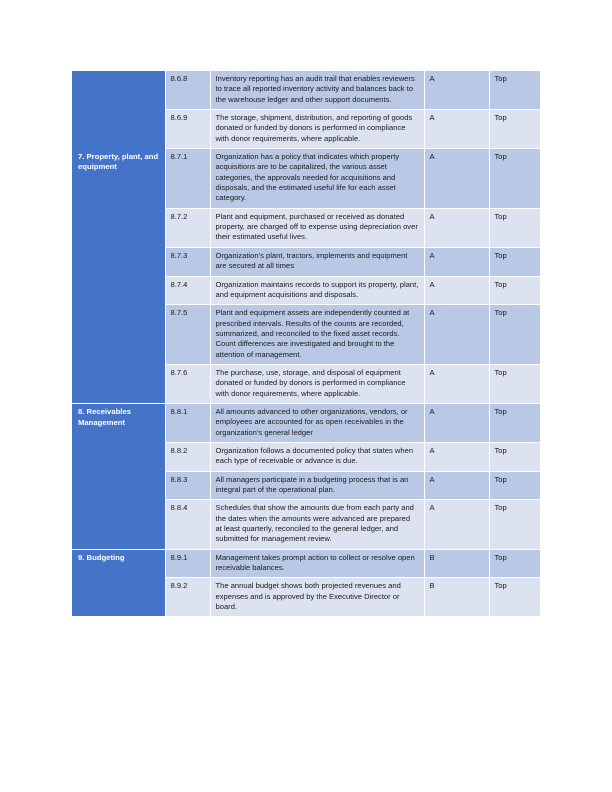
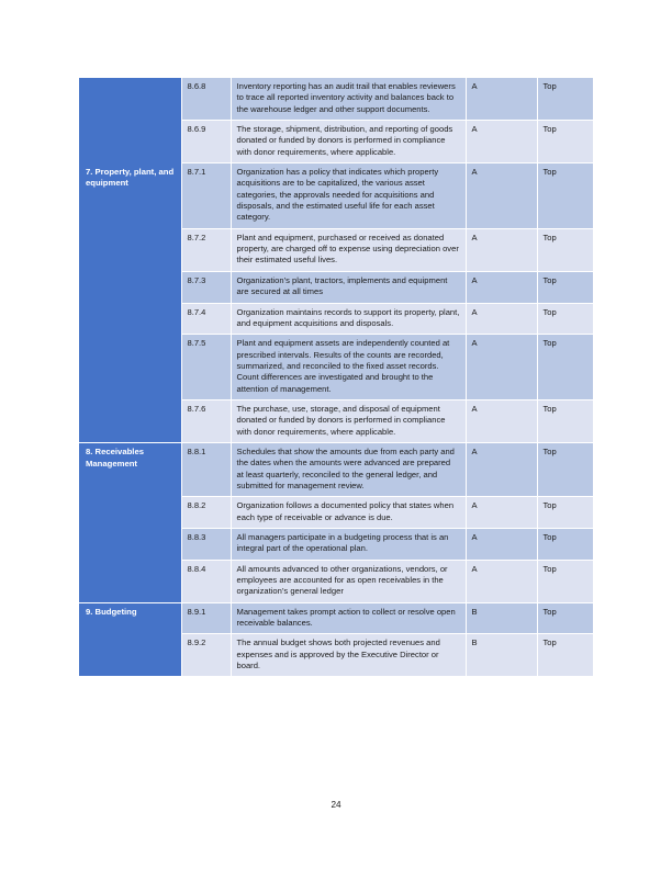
  	8.6.8	Inventory reporting has an audit trail that enables reviewers to trace all reported inventory activity and balances back to the warehouse ledger and other support documents.	A	Top
  8.6.9	The storage, shipment, distribution, and reporting of goods donated or funded by donors is performed in compliance with donor requirements, where applicable.	A	Top
  7. Property, plant, and equipment	8.7.1	Organization has a policy that indicates which property acquisitions are to be capitalized, the various asset categories, the approvals needed for acquisitions and disposals, and the estimated useful life for each asset category.	A	Top
  8.7.2	Plant and equipment, purchased or received as donated property, are charged off to expense using depreciation over their estimated useful lives.	A	Top
  8.7.3	Organization’s plant, tractors, implements and equipment are secured at all times	A	Top
  8.7.4	Organization maintains records to support its property, plant, and equipment acquisitions and disposals.	A	Top
  8.7.5	Plant and equipment assets are independently counted at prescribed intervals. Results of the counts are recorded, summarized, and reconciled to the fixed asset records. Count differences are investigated and brought to the attention of management.	A	Top
  8.7.6	The purchase, use, storage, and disposal of equipment donated or funded by donors is performed in compliance with donor requirements, where applicable.	A	Top
- 8. Receivables Management	8.8.1	All amounts advanced to other organizations, vendors, or employees are accounted for as open receivables in the organization’s general ledger	A	Top
+ 8. Receivables Management	8.8.1	Schedules that show the amounts due from each party and the dates when the amounts were advanced are prepared at least quarterly, reconciled to the general ledger, and submitted for management review.	A	Top
  8.8.2	Organization follows a documented policy that states when each type of receivable or advance is due.	A	Top
  8.8.3	All managers participate in a budgeting process that is an integral part of the operational plan.	A	Top
- 8.8.4	Schedules that show the amounts due from each party and the dates when the amounts were advanced are prepared at least quarterly, reconciled to the general ledger, and submitted for management review.	A	Top
+ 8.8.4	All amounts advanced to other organizations, vendors, or employees are accounted for as open receivables in the organization’s general ledger	A	Top
  9. Budgeting	8.9.1	Management takes prompt action to collect or resolve open receivable balances.	B	Top
  8.9.2	The annual budget shows both projected revenues and expenses and is approved by the Executive Director or board.	B	Top
+ 24
